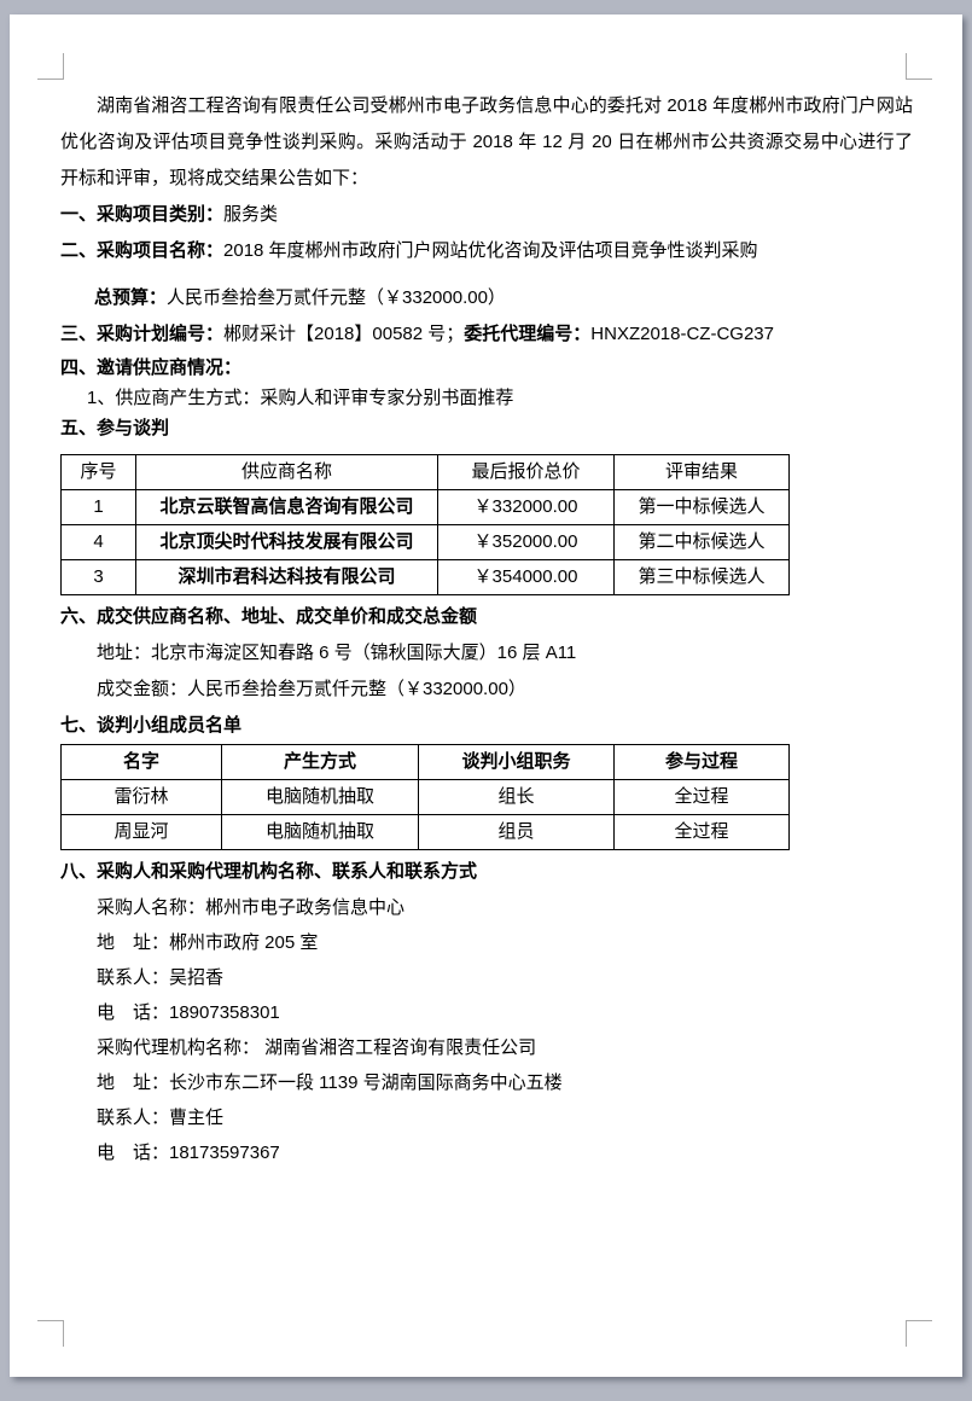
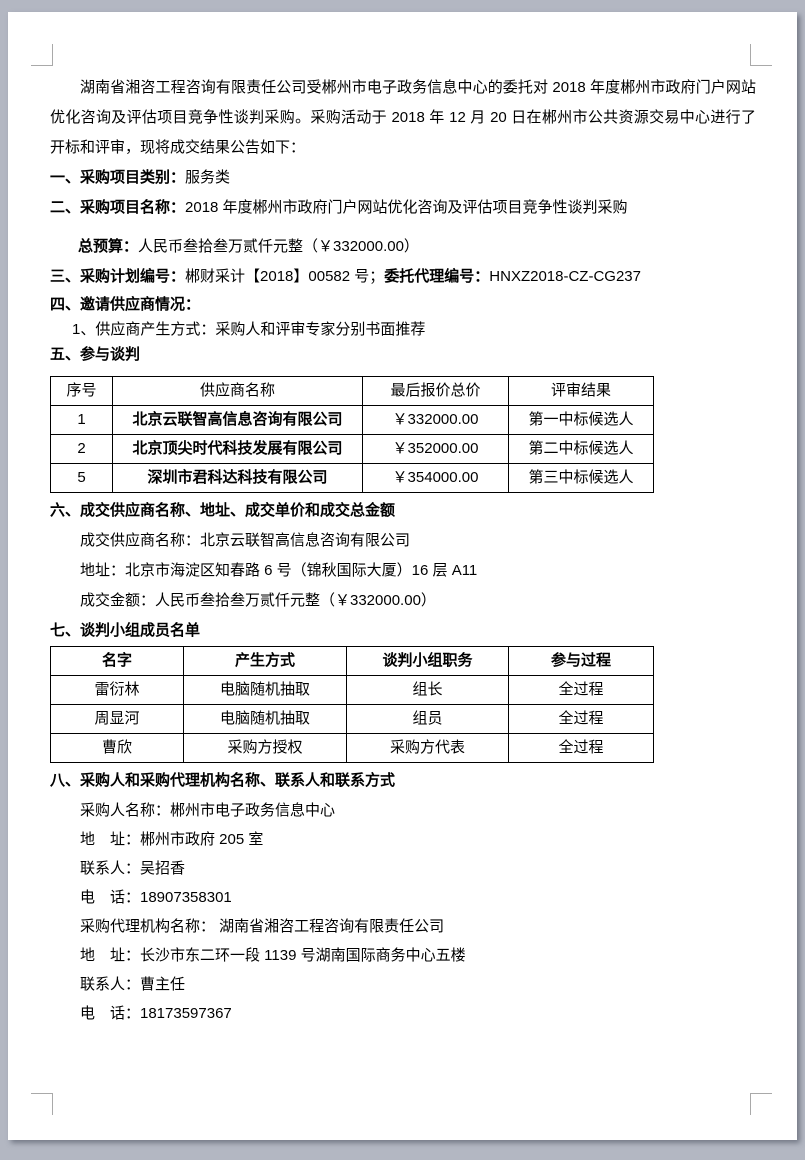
  湖南省湘咨工程咨询有限责任公司受郴州市电子政务信息中心的委托对 2018 年度郴州市政府门户网站优化咨询及评估项目竞争性谈判采购。采购活动于 2018 年 12 月 20 日在郴州市公共资源交易中心进行了开标和评审，现将成交结果公告如下：
  一、采购项目类别：服务类
  二、采购项目名称：2018 年度郴州市政府门户网站优化咨询及评估项目竞争性谈判采购
  总预算：人民币叁拾叁万贰仟元整（￥332000.00）
  三、采购计划编号：郴财采计【2018】00582 号；委托代理编号：HNXZ2018-CZ-CG237
  四、邀请供应商情况：
  1、供应商产生方式：采购人和评审专家分别书面推荐
  五、参与谈判
  序号	供应商名称	最后报价总价	评审结果
  1	北京云联智高信息咨询有限公司	￥332000.00	第一中标候选人
- 4	北京顶尖时代科技发展有限公司	￥352000.00	第二中标候选人
+ 2	北京顶尖时代科技发展有限公司	￥352000.00	第二中标候选人
- 3	深圳市君科达科技有限公司	￥354000.00	第三中标候选人
+ 5	深圳市君科达科技有限公司	￥354000.00	第三中标候选人
  六、成交供应商名称、地址、成交单价和成交总金额
+ 成交供应商名称：北京云联智高信息咨询有限公司
  地址：北京市海淀区知春路 6 号（锦秋国际大厦）16 层 A11
  成交金额：人民币叁拾叁万贰仟元整（￥332000.00）
  七、谈判小组成员名单
  名字	产生方式	谈判小组职务	参与过程
  雷衍林	电脑随机抽取	组长	全过程
  周显河	电脑随机抽取	组员	全过程
+ 曹欣	采购方授权	采购方代表	全过程
  八、采购人和采购代理机构名称、联系人和联系方式
  采购人名称：郴州市电子政务信息中心
  地 址：郴州市政府 205 室
  联系人：吴招香
  电 话：18907358301
  采购代理机构名称： 湖南省湘咨工程咨询有限责任公司
  地 址：长沙市东二环一段 1139 号湖南国际商务中心五楼
  联系人：曹主任
  电 话：18173597367
